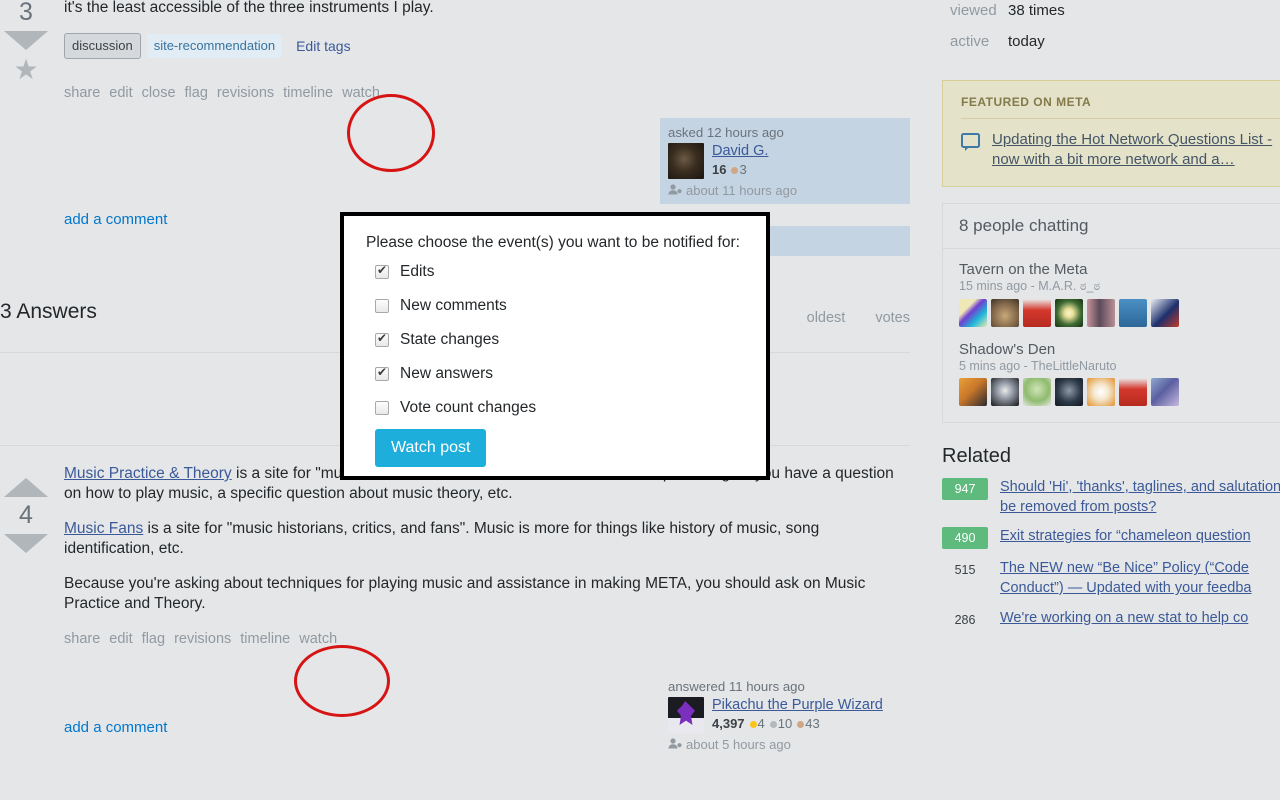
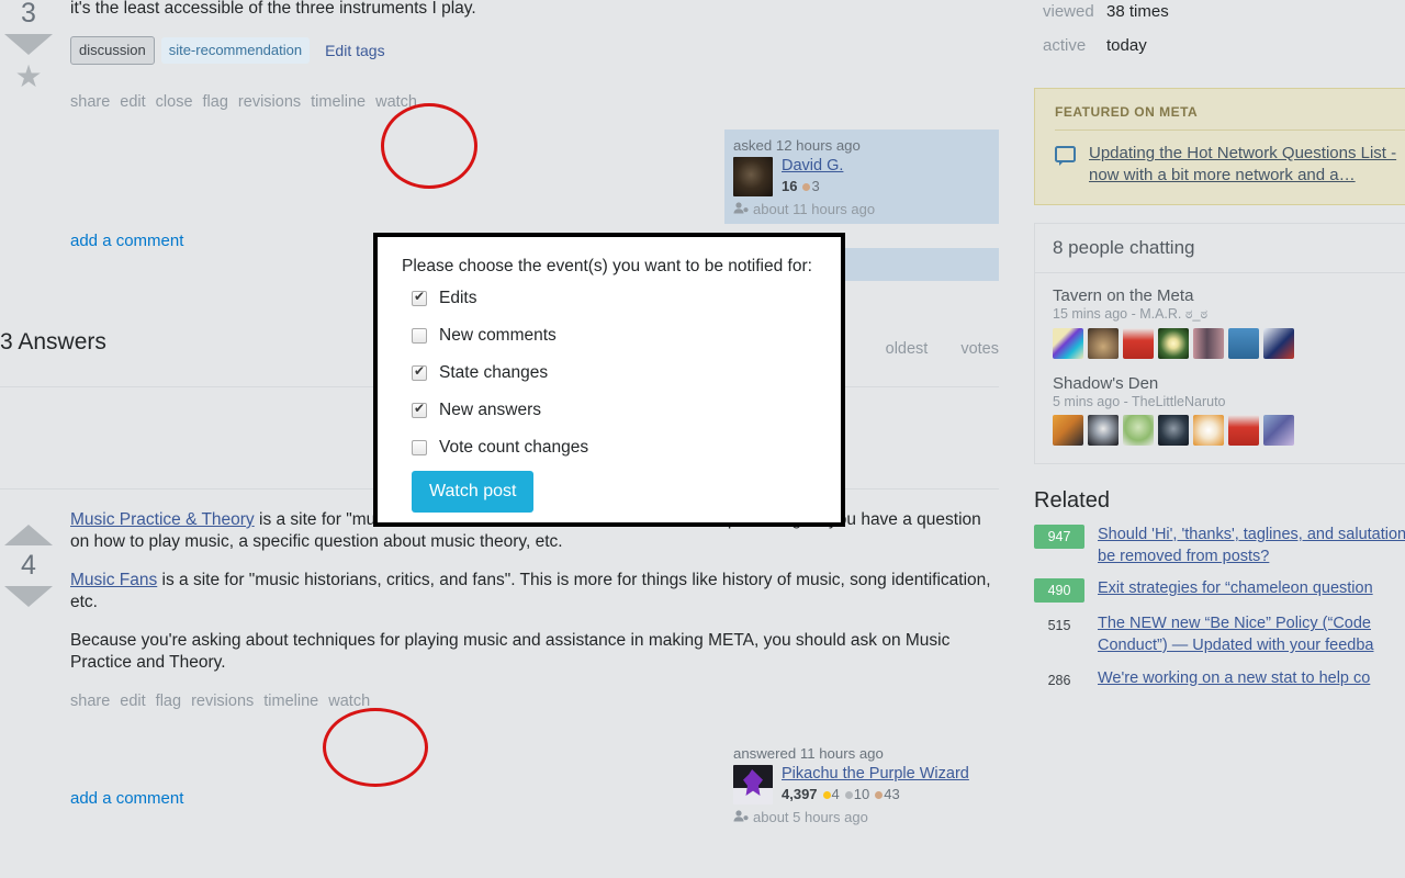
  3
  ★
  discussion
  site-recommendation
  Edit tags
  share
  edit
  close
  flag
  revisions
  timeline
  watch
  add a comment
  asked 12 hours ago
  David G.
  16 3
  about 11 hours ago
  3 Answers
  oldest
  votes
  4
- Music Fans is a site for "music historians, critics, and fans". Music is more for things like history of music, song identification, etc.
+ Music Fans is a site for "music historians, critics, and fans". This is more for things like history of music, song identification, etc.
  Because you're asking about techniques for playing music and assistance in making META, you should ask on Music Practice and Theory.
  share
  edit
  flag
  revisions
  timeline
  watch
  add a comment
  answered 11 hours ago
  Pikachu the Purple Wizard
  4,397 4 10 43
  about 5 hours ago
  viewed
  38 times
  active
  today
  FEATURED ON META
  Updating the Hot Network Questions List - now with a bit more network and a…
  8 people chatting
  Tavern on the Meta
  15 mins ago - M.A.R. ಠ_ಠ
  Shadow's Den
  5 mins ago - TheLittleNaruto
  Related
  947
  Should 'Hi', 'thanks', taglines, and salutation be removed from posts?
  490
  Exit strategies for “chameleon question
  515
  The NEW new “Be Nice” Policy (“Code Conduct”) — Updated with your feedba
  286
  We're working on a new stat to help co
  Please choose the event(s) you want to be notified for:
  Edits
  New comments
  State changes
  New answers
  Vote count changes
  Watch post
